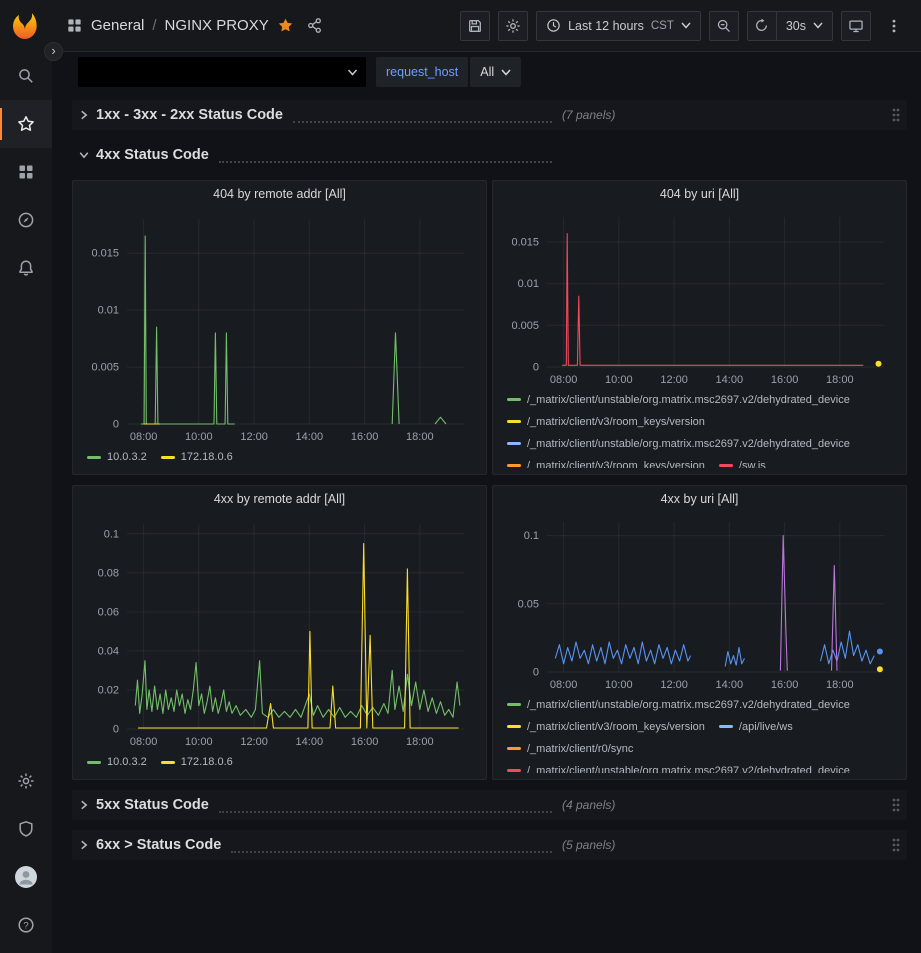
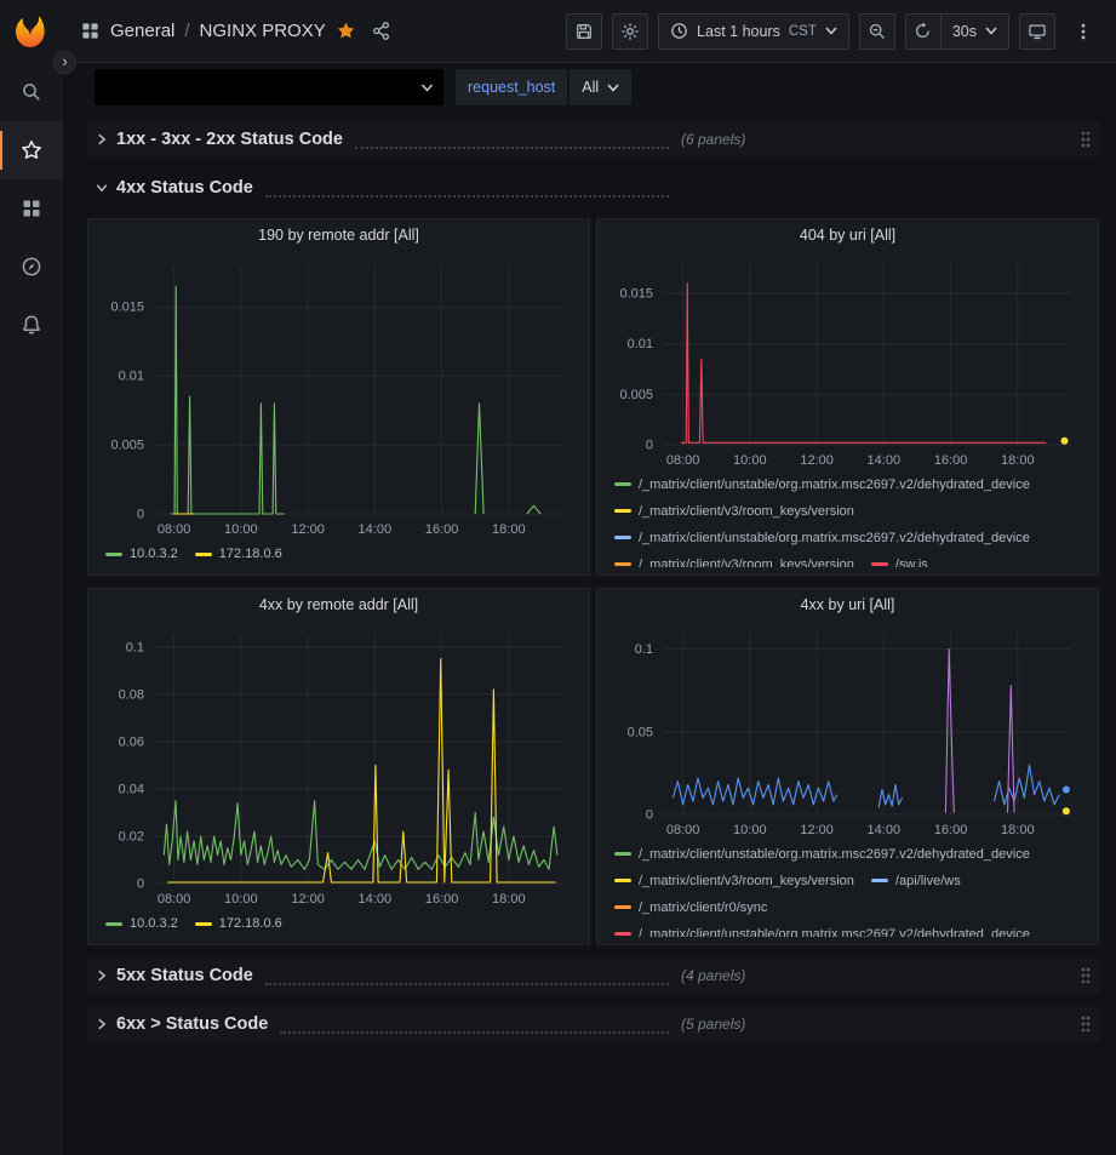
  ›
- ?
  General
  /
  NGINX PROXY
- Last 12 hours
+ Last 1 hours
  CST
  30s
  request_host
  All
  1xx - 3xx - 2xx Status Code
- (7 panels)
+ (6 panels)
  4xx Status Code
- 404 by remote addr [All]
+ 190 by remote addr [All]
  0
  0.005
  0.01
  0.015
  08:00
  10:00
  12:00
  14:00
  16:00
  18:00
  10.0.3.2
  172.18.0.6
  404 by uri [All]
  0
  0.005
  0.01
  0.015
  08:00
  10:00
  12:00
  14:00
  16:00
  18:00
  /_matrix/client/unstable/org.matrix.msc2697.v2/dehydrated_device
  /_matrix/client/v3/room_keys/version
  /_matrix/client/unstable/org.matrix.msc2697.v2/dehydrated_device
  /_matrix/client/v3/room_keys/version
  /sw.js
  4xx by remote addr [All]
  0
  0.02
  0.04
  0.06
  0.08
  0.1
  08:00
  10:00
  12:00
  14:00
  16:00
  18:00
  10.0.3.2
  172.18.0.6
  4xx by uri [All]
  0
  0.05
  0.1
  08:00
  10:00
  12:00
  14:00
  16:00
  18:00
  /_matrix/client/unstable/org.matrix.msc2697.v2/dehydrated_device
  /_matrix/client/v3/room_keys/version
  /api/live/ws
  /_matrix/client/r0/sync
  /_matrix/client/unstable/org.matrix.msc2697.v2/dehydrated_device
  5xx Status Code
  (4 panels)
  6xx > Status Code
  (5 panels)
